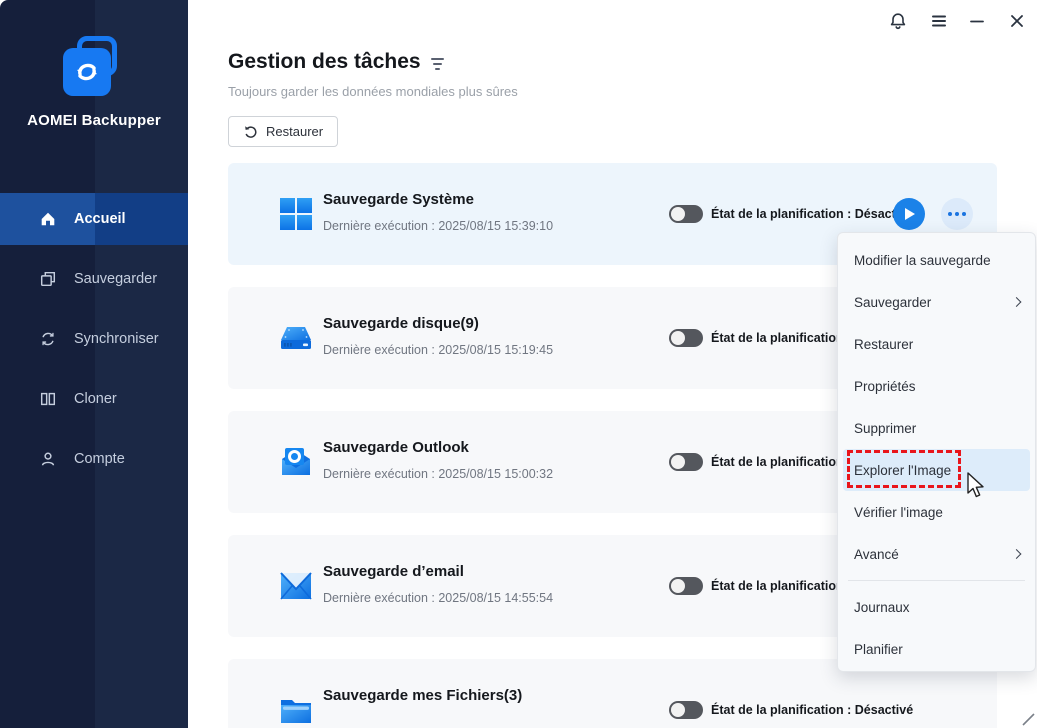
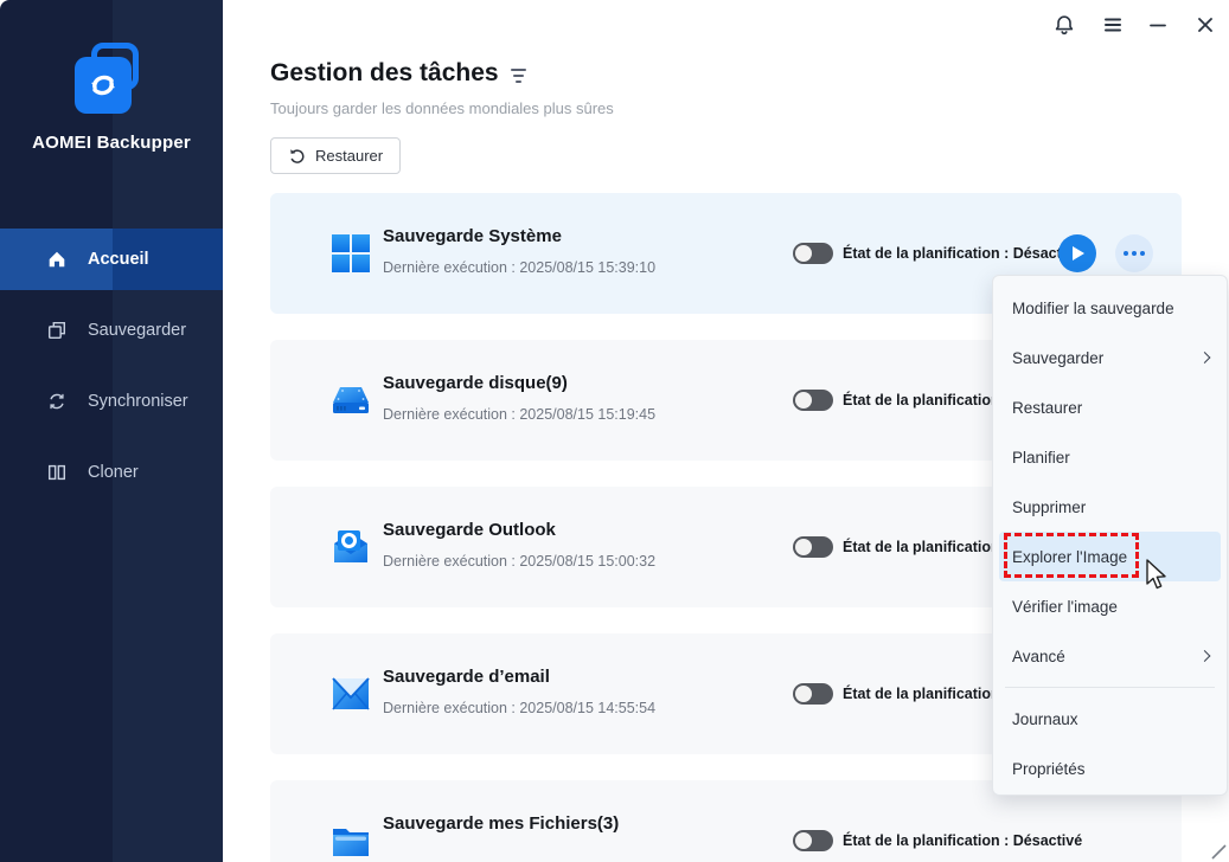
  AOMEI Backupper
  Accueil
  Sauvegarder
  Synchroniser
  Cloner
- Compte
  Gestion des tâches
  Toujours garder les données mondiales plus sûres
  Restaurer
  Sauvegarde Système
  Dernière exécution : 2025/08/15 15:39:10
  État de la planification : Désac
  Sauvegarde disque(9)
  Dernière exécution : 2025/08/15 15:19:45
  Sauvegarde Outlook
  Dernière exécution : 2025/08/15 15:00:32
  Sauvegarde d’email
  Dernière exécution : 2025/08/15 14:55:54
  Sauvegarde mes Fichiers(3)
  État de la planification : Désactivé
  Modifier la sauvegarde
  Sauvegarder
  Restaurer
- Propriétés
+ Planifier
  Supprimer
  Explorer l'Image
  Vérifier l'image
  Avancé
  Journaux
- Planifier
+ Propriétés
